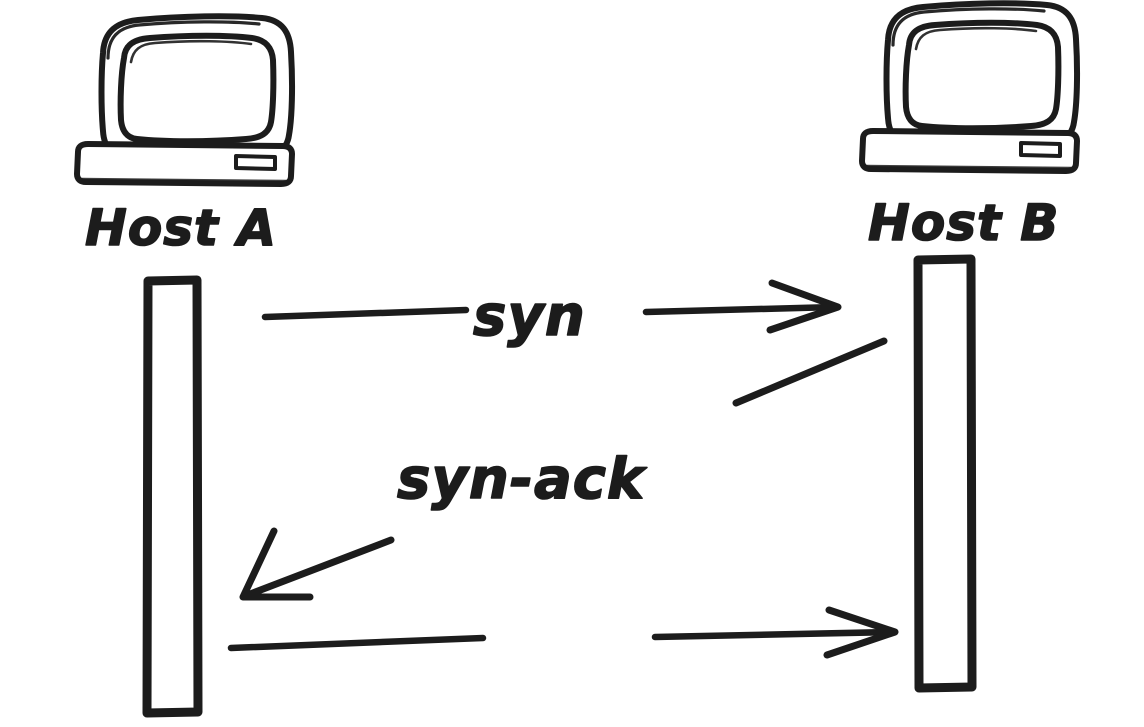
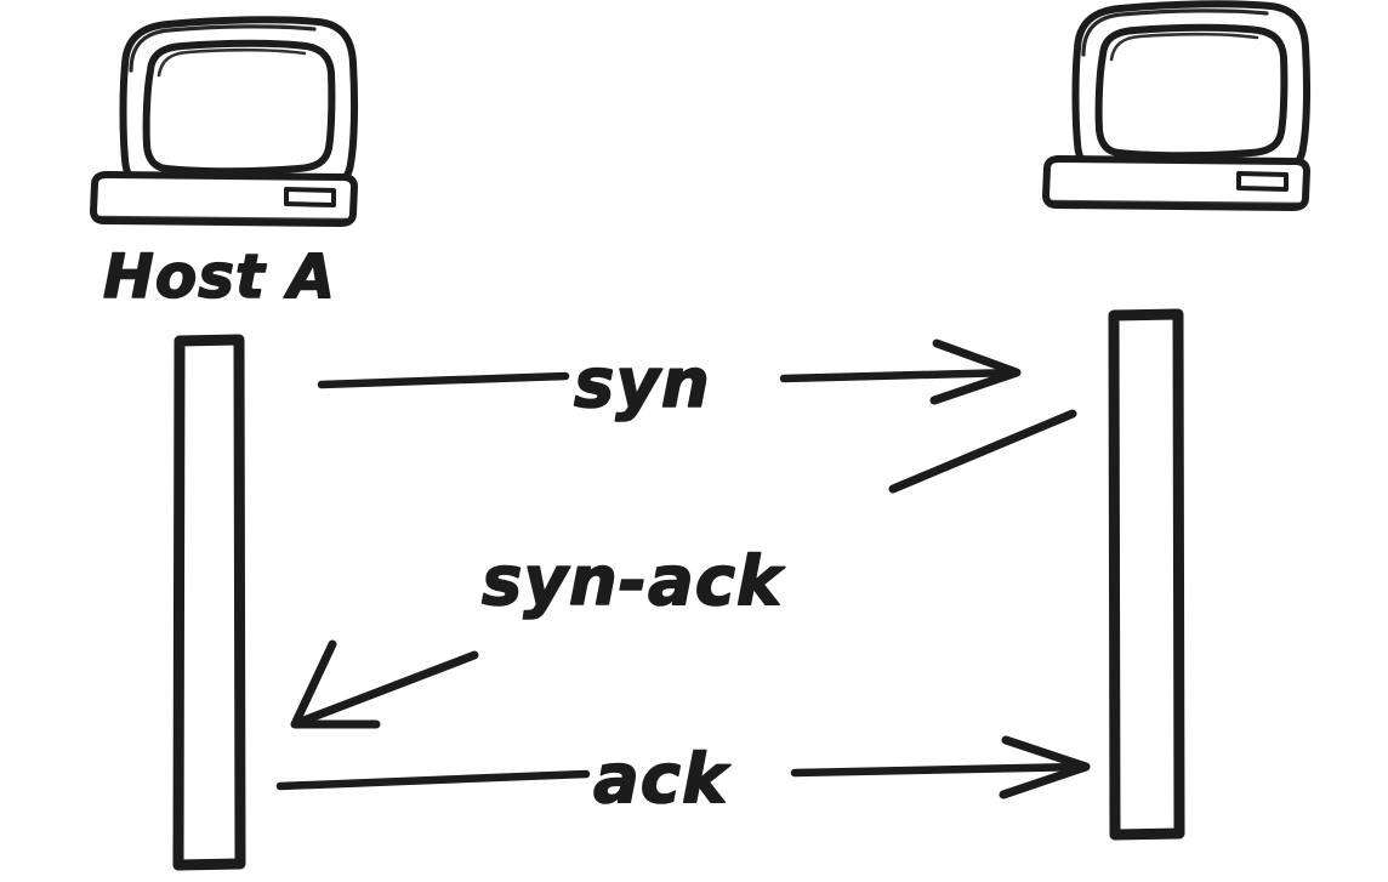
  Host A
- Host B
  syn
  syn-ack
+ ack
